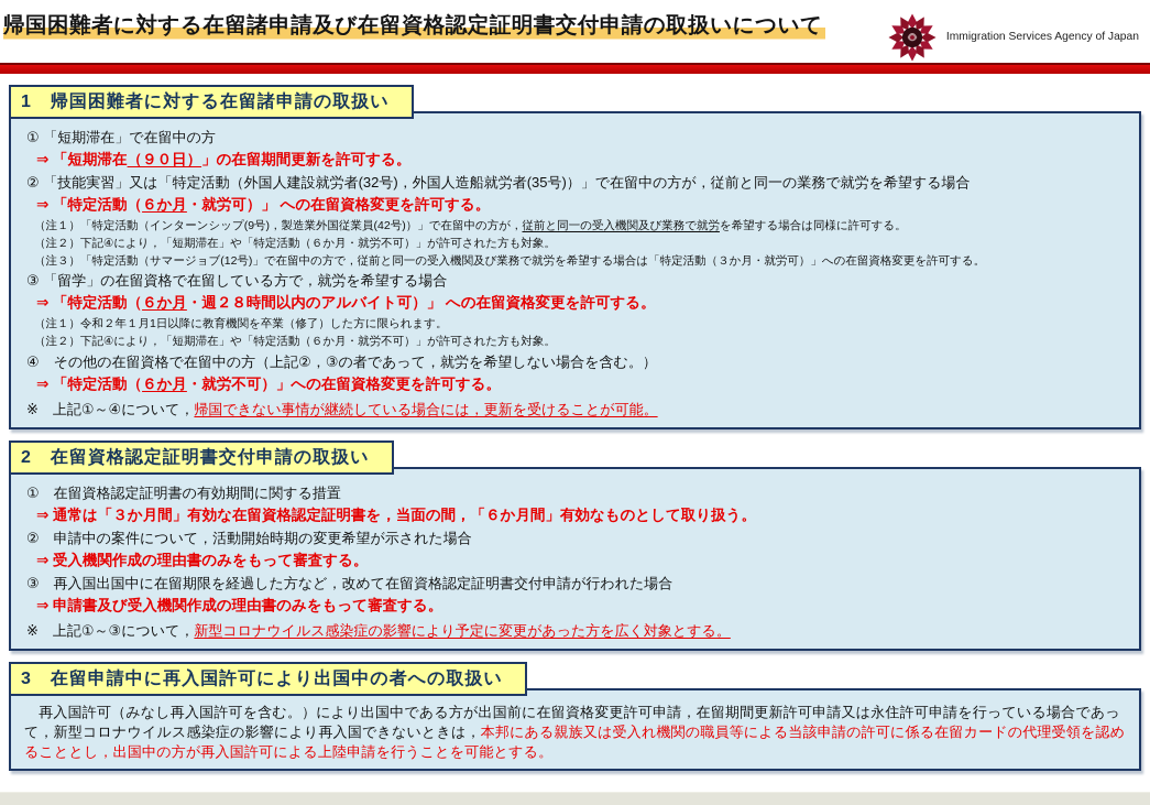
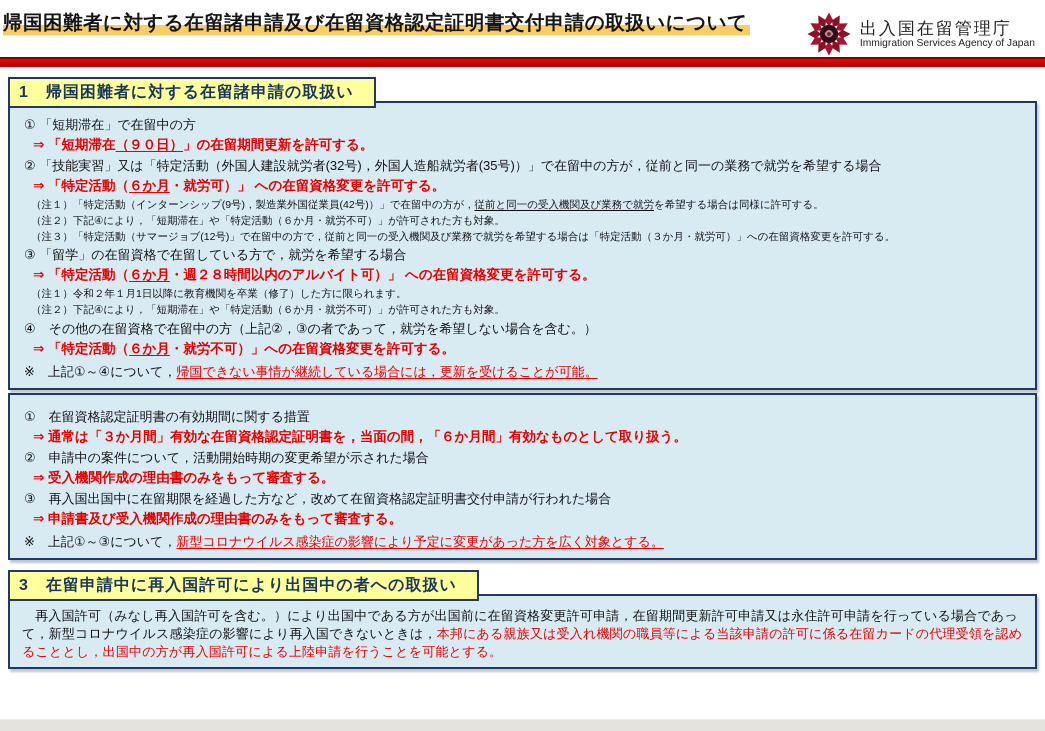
  帰国困難者に対する在留諸申請及び在留資格認定証明書交付申請の取扱いについて
+ 出入国在留管理庁
  Immigration Services Agency of Japan
  1 帰国困難者に対する在留諸申請の取扱い
  ① 「短期滞在」で在留中の方
  ⇒ 「短期滞在（９０日）」の在留期間更新を許可する。
  ② 「技能実習」又は「特定活動（外国人建設就労者(32号)，外国人造船就労者(35号)）」で在留中の方が，従前と同一の業務で就労を希望する場合
  ⇒ 「特定活動（６か月・就労可）」 への在留資格変更を許可する。
  （注１）「特定活動（インターンシップ(9号)，製造業外国従業員(42号)）」で在留中の方が，従前と同一の受入機関及び業務で就労を希望する場合は同様に許可する。
  （注２）下記④により，「短期滞在」や「特定活動（６か月・就労不可）」が許可された方も対象。
  （注３）「特定活動（サマージョブ(12号)」で在留中の方で，従前と同一の受入機関及び業務で就労を希望する場合は「特定活動（３か月・就労可）」への在留資格変更を許可する。
  ③ 「留学」の在留資格で在留している方で，就労を希望する場合
  ⇒ 「特定活動（６か月・週２８時間以内のアルバイト可）」 への在留資格変更を許可する。
  （注１）令和２年１月1日以降に教育機関を卒業（修了）した方に限られます。
  （注２）下記④により，「短期滞在」や「特定活動（６か月・就労不可）」が許可された方も対象。
  ④ その他の在留資格で在留中の方（上記②，③の者であって，就労を希望しない場合を含む。）
  ⇒ 「特定活動（６か月・就労不可）」への在留資格変更を許可する。
  ※ 上記①～④について，帰国できない事情が継続している場合には，更新を受けることが可能。
- 2 在留資格認定証明書交付申請の取扱い
  ① 在留資格認定証明書の有効期間に関する措置
  ⇒ 通常は「３か月間」有効な在留資格認定証明書を，当面の間，「６か月間」有効なものとして取り扱う。
  ② 申請中の案件について，活動開始時期の変更希望が示された場合
  ⇒ 受入機関作成の理由書のみをもって審査する。
  ③ 再入国出国中に在留期限を経過した方など，改めて在留資格認定証明書交付申請が行われた場合
  ⇒ 申請書及び受入機関作成の理由書のみをもって審査する。
  ※ 上記①～③について，新型コロナウイルス感染症の影響により予定に変更があった方を広く対象とする。
  3 在留申請中に再入国許可により出国中の者への取扱い
  再入国許可（みなし再入国許可を含む。）により出国中である方が出国前に在留資格変更許可申請，在留期間更新許可申請又は永住許可申請を行っている場合であって，新型コロナウイルス感染症の影響により再入国できないときは，本邦にある親族又は受入れ機関の職員等による当該申請の許可に係る在留カードの代理受領を認めることとし，出国中の方が再入国許可による上陸申請を行うことを可能とする。
